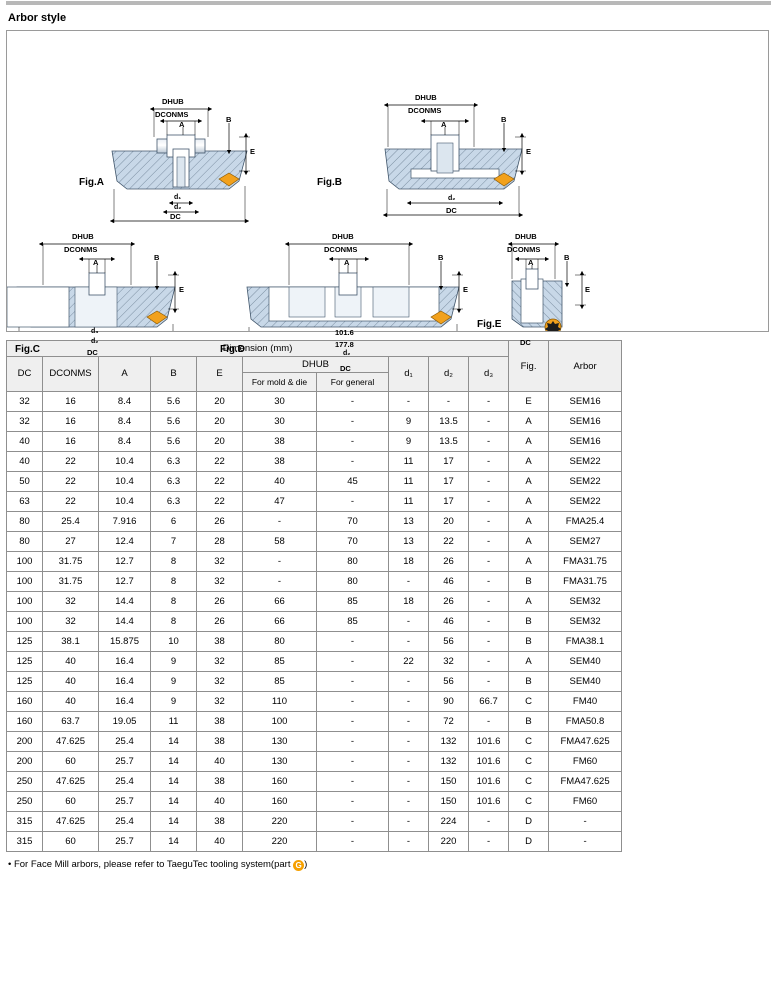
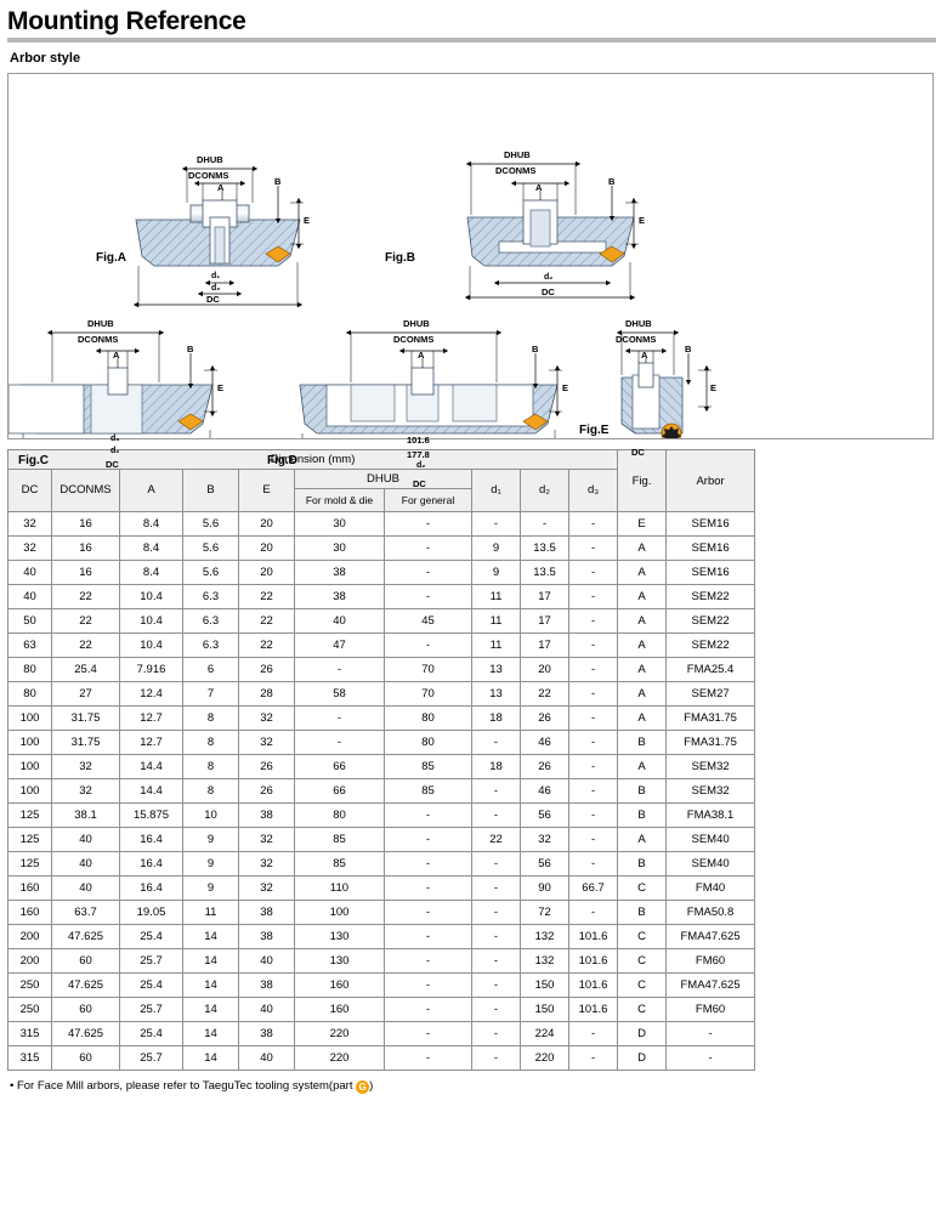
+ Mounting Reference
  Arbor style
  Fig.A
  Fig.B
  Fig.C
  Fig.D
  Fig.E
  DHUB
  DCONMS
  A
  B
  E
  DC
  DHUB
  DCONMS
  A
  B
  E
  DC
  DHUB
  DCONMS
  A
  B
  E
  DC
  DHUB
  DCONMS
  A
  B
  E
  101.6
  177.8
  DC
  DHUB
  DCONMS
  A
  B
  E
  DC
  Dimension (mm)	Fig.	Arbor
  DC	DCONMS	A	B	E	DHUB	d₁	d₂	d₃
  For mold & die	For general
  32	16	8.4	5.6	20	30	-	-	-	-	E	SEM16
  32	16	8.4	5.6	20	30	-	9	13.5	-	A	SEM16
  40	16	8.4	5.6	20	38	-	9	13.5	-	A	SEM16
  40	22	10.4	6.3	22	38	-	11	17	-	A	SEM22
  50	22	10.4	6.3	22	40	45	11	17	-	A	SEM22
  63	22	10.4	6.3	22	47	-	11	17	-	A	SEM22
  80	25.4	7.916	6	26	-	70	13	20	-	A	FMA25.4
  80	27	12.4	7	28	58	70	13	22	-	A	SEM27
  100	31.75	12.7	8	32	-	80	18	26	-	A	FMA31.75
  100	31.75	12.7	8	32	-	80	-	46	-	B	FMA31.75
  100	32	14.4	8	26	66	85	18	26	-	A	SEM32
  100	32	14.4	8	26	66	85	-	46	-	B	SEM32
  125	38.1	15.875	10	38	80	-	-	56	-	B	FMA38.1
  125	40	16.4	9	32	85	-	22	32	-	A	SEM40
  125	40	16.4	9	32	85	-	-	56	-	B	SEM40
  160	40	16.4	9	32	110	-	-	90	66.7	C	FM40
  160	63.7	19.05	11	38	100	-	-	72	-	B	FMA50.8
  200	47.625	25.4	14	38	130	-	-	132	101.6	C	FMA47.625
  200	60	25.7	14	40	130	-	-	132	101.6	C	FM60
  250	47.625	25.4	14	38	160	-	-	150	101.6	C	FMA47.625
  250	60	25.7	14	40	160	-	-	150	101.6	C	FM60
  315	47.625	25.4	14	38	220	-	-	224	-	D	-
  315	60	25.7	14	40	220	-	-	220	-	D	-
  • For Face Mill arbors, please refer to TaeguTec tooling system(part G )
